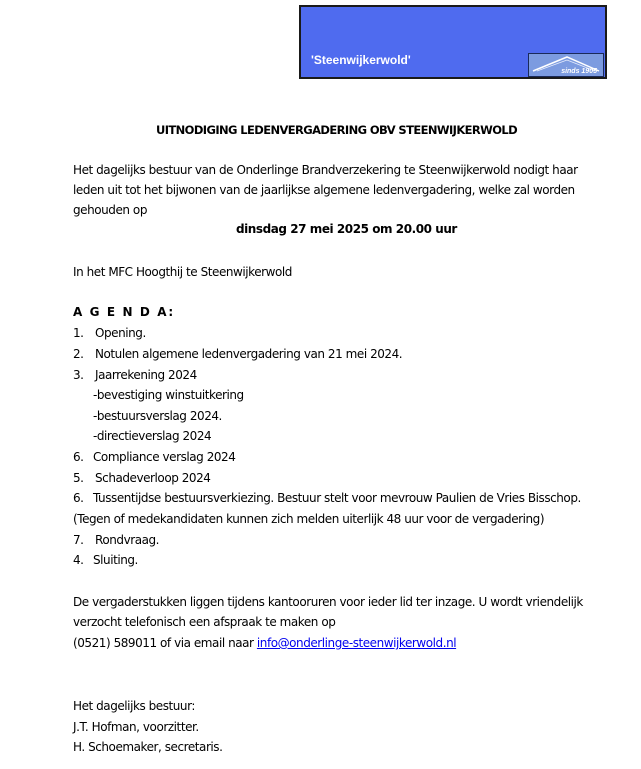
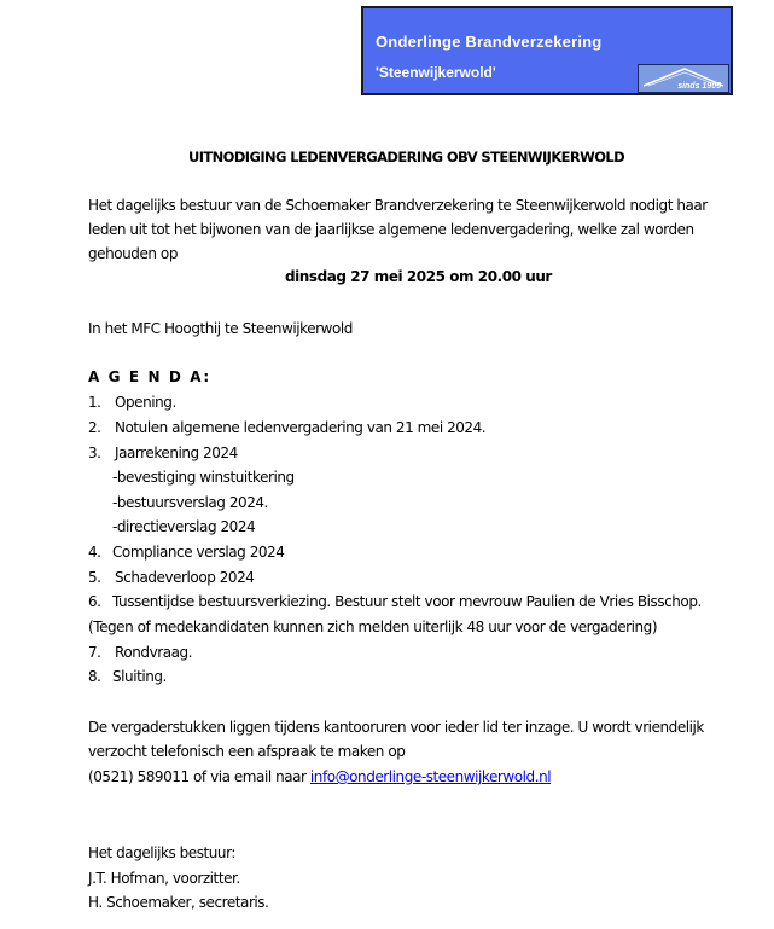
+ Onderlinge Brandverzekering
  'Steenwijkerwold'
  UITNODIGING LEDENVERGADERING OBV STEENWIJKERWOLD
- Het dagelijks bestuur van de Onderlinge Brandverzekering te Steenwijkerwold nodigt haar
+ Het dagelijks bestuur van de Schoemaker Brandverzekering te Steenwijkerwold nodigt haar
  leden uit tot het bijwonen van de jaarlijkse algemene ledenvergadering, welke zal worden
  gehouden op
  dinsdag 27 mei 2025 om 20.00 uur
  In het MFC Hoogthij te Steenwijkerwold
  A G E N D A:
  1. Opening.
  2. Notulen algemene ledenvergadering van 21 mei 2024.
  3. Jaarrekening 2024
  -bevestiging winstuitkering
  -bestuursverslag 2024.
  -directieverslag 2024
- 6. Compliance verslag 2024
+ 4. Compliance verslag 2024
  5. Schadeverloop 2024
  6. Tussentijdse bestuursverkiezing. Bestuur stelt voor mevrouw Paulien de Vries Bisschop.
  (Tegen of medekandidaten kunnen zich melden uiterlijk 48 uur voor de vergadering)
  7. Rondvraag.
- 4. Sluiting.
+ 8. Sluiting.
  De vergaderstukken liggen tijdens kantooruren voor ieder lid ter inzage. U wordt vriendelijk
  verzocht telefonisch een afspraak te maken op
  (0521) 589011 of via email naar info@onderlinge-steenwijkerwold.nl
  Het dagelijks bestuur:
  J.T. Hofman, voorzitter.
  H. Schoemaker, secretaris.
